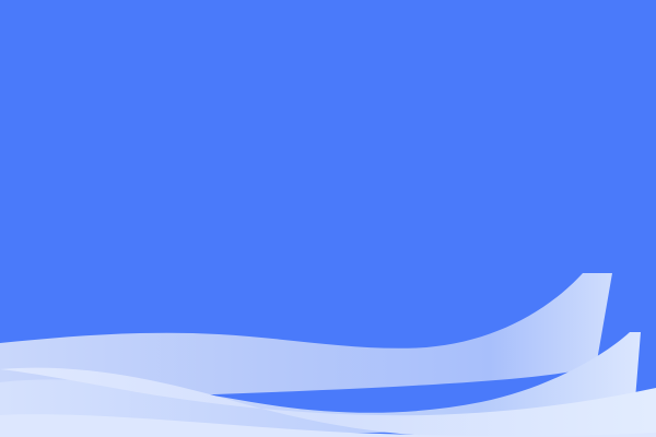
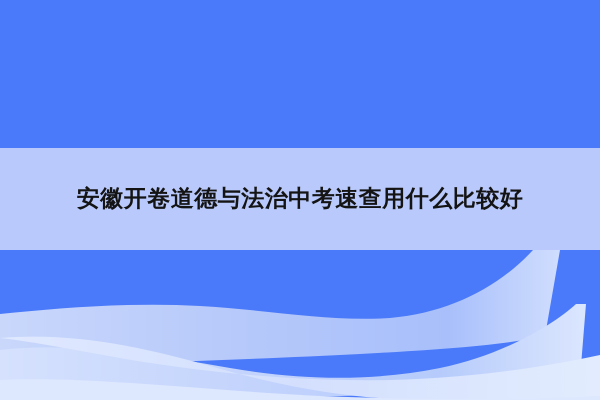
+ 安徽开卷道德与法治中考速查用什么比较好
